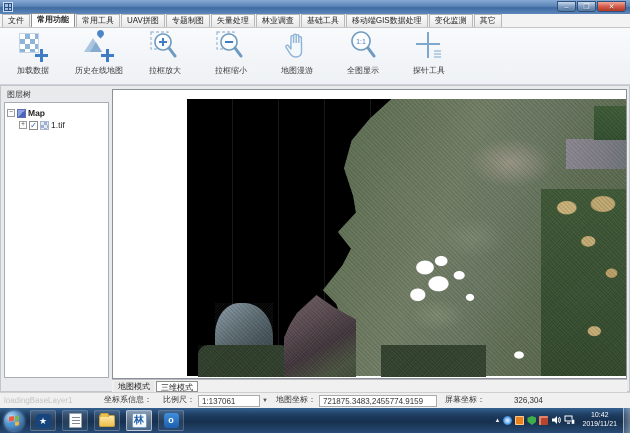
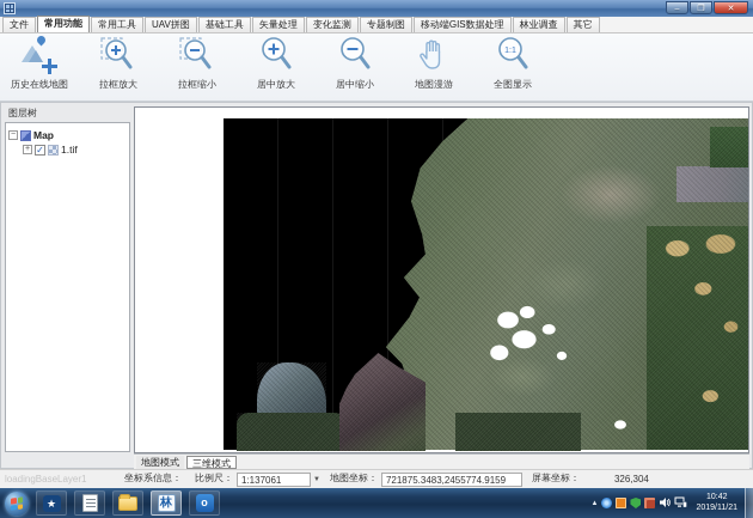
  文件
  常用功能
  常用工具
  UAV拼图
- 专题制图
+ 基础工具
  矢量处理
- 林业调查
+ 变化监测
- 基础工具
+ 专题制图
  移动端GIS数据处理
- 变化监测
+ 林业调查
  其它
- 加载数据
  历史在线地图
  拉框放大
  拉框缩小
+ 居中放大
+ 居中缩小
  地图漫游
  全图显示
- 探针工具
  图层树
  Map
  ✓
  1.tif
  地图模式
  三维模式
  loadingBaseLayer1
  坐标系信息：
  比例尺：
  1:137061
  地图坐标：
  721875.3483,2455774.9159
  屏幕坐标：
  326,304
  ★
  林
  o
